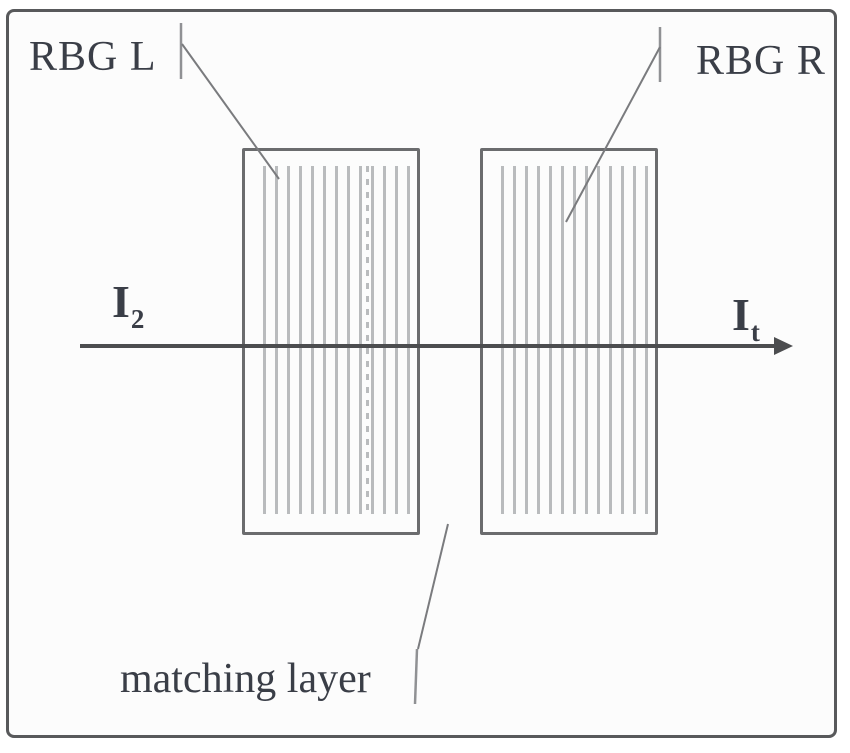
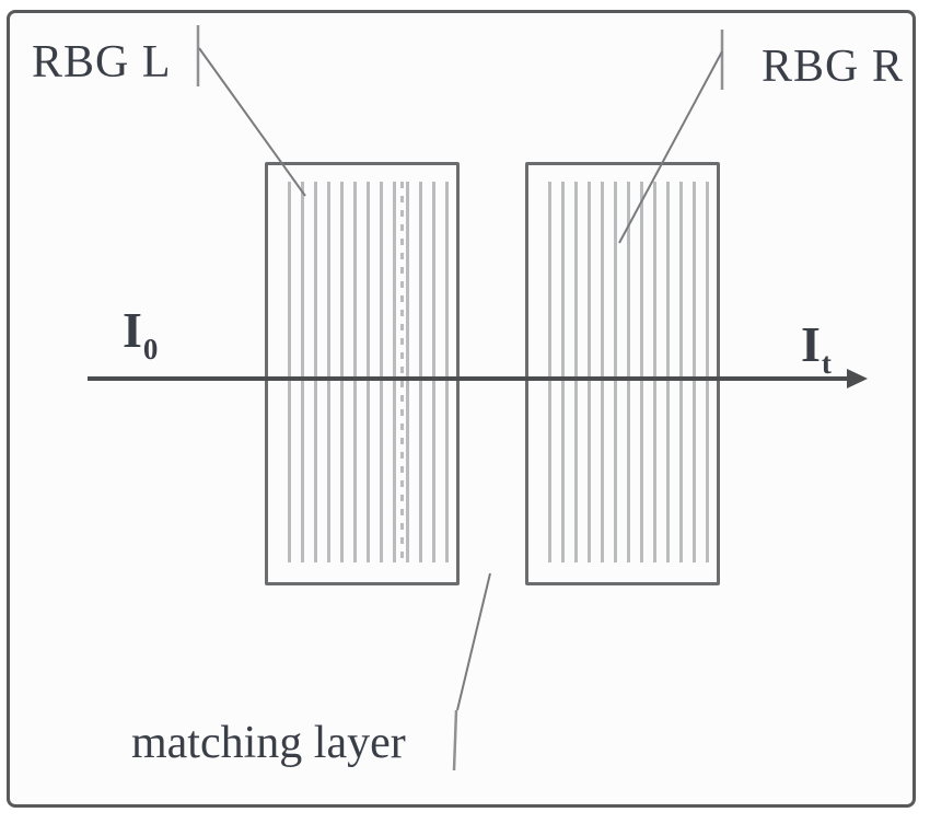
  RBG L
  RBG R
- I2
+ I0
  It
  matching layer
